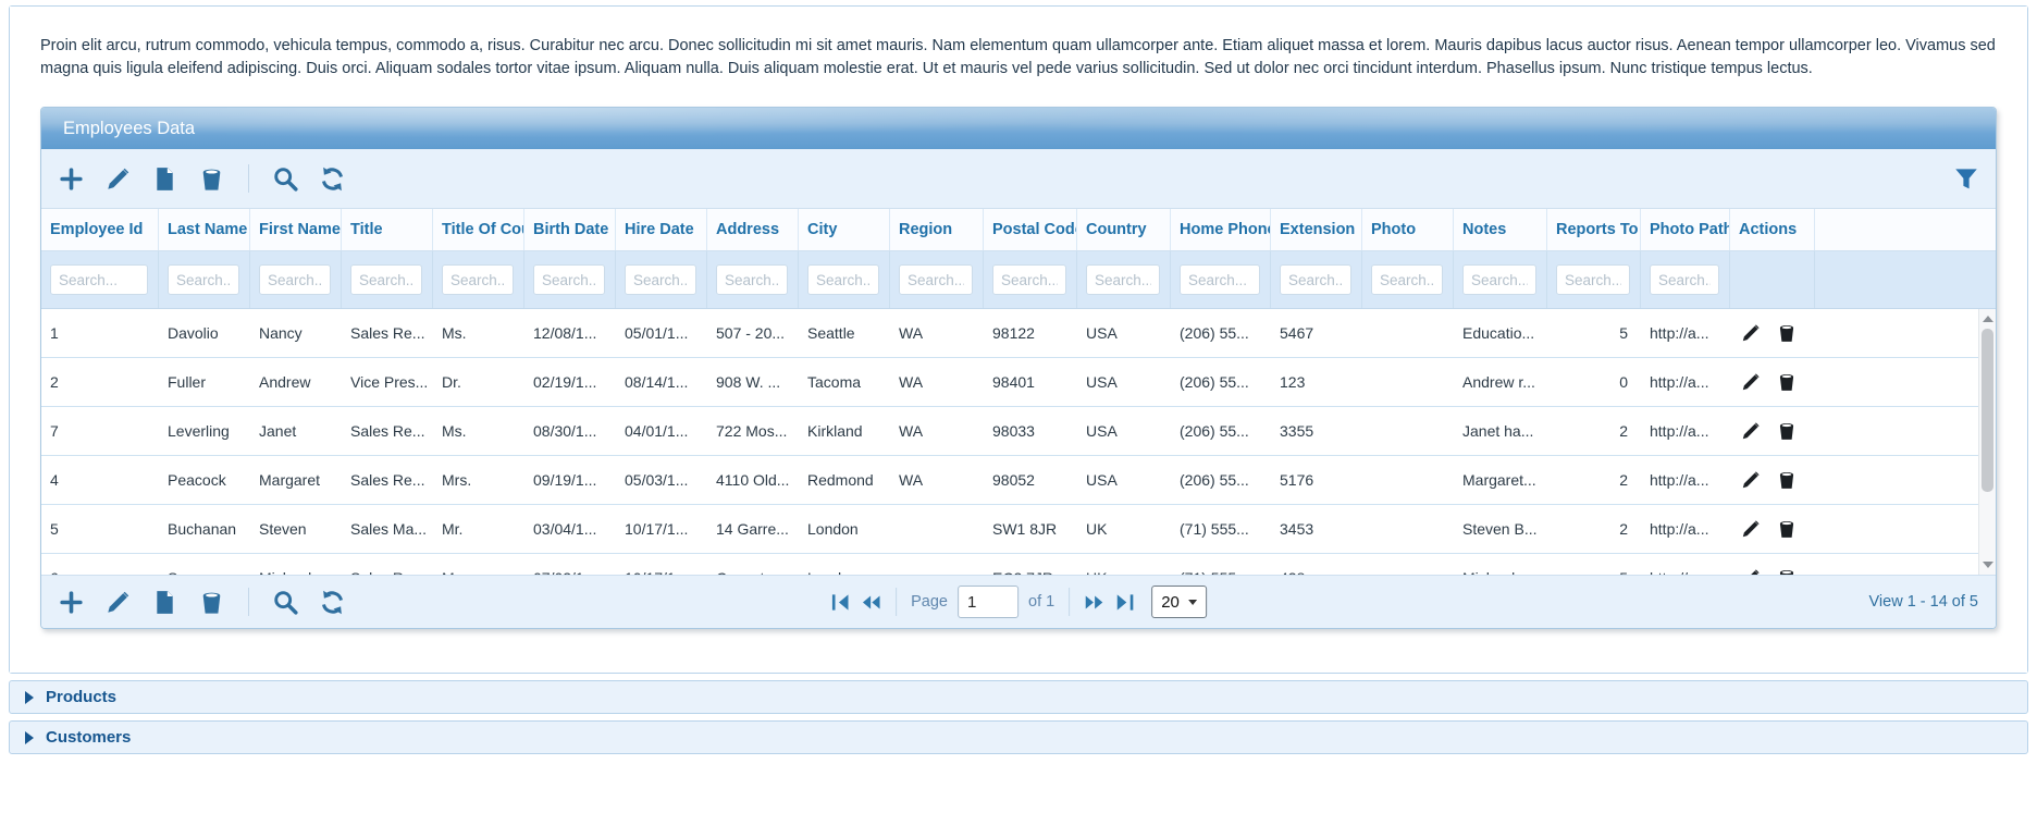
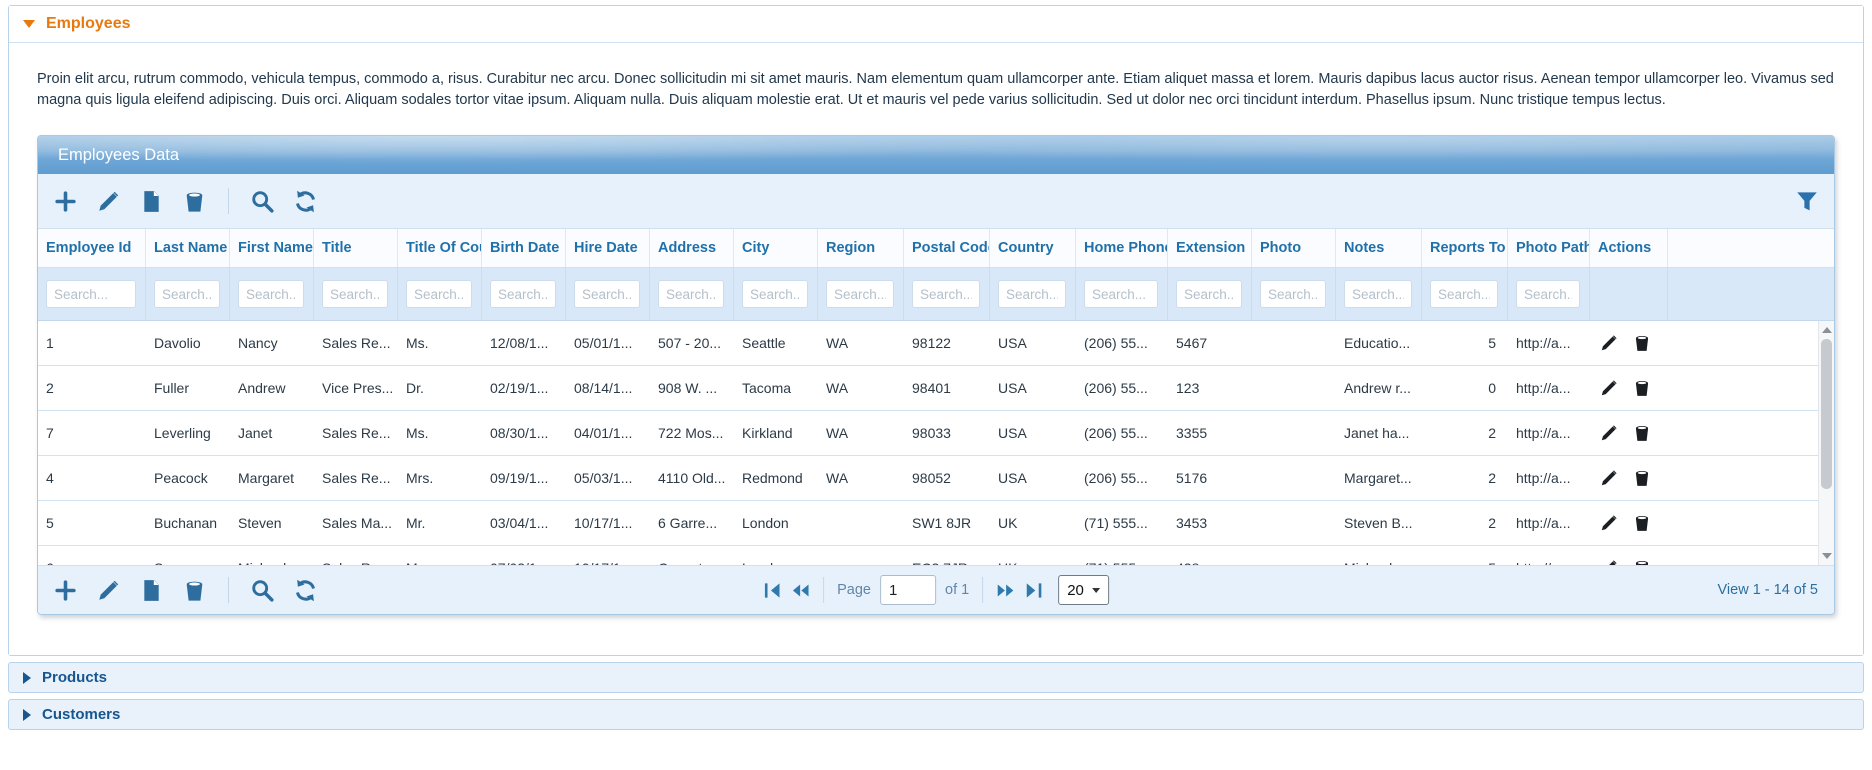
+ Employees
  Proin elit arcu, rutrum commodo, vehicula tempus, commodo a, risus. Curabitur nec arcu. Donec sollicitudin mi sit amet mauris. Nam elementum quam ullamcorper ante. Etiam aliquet massa et lorem. Mauris dapibus lacus auctor risus. Aenean tempor ullamcorper leo. Vivamus sed magna quis ligula eleifend adipiscing. Duis orci. Aliquam sodales tortor vitae ipsum. Aliquam nulla. Duis aliquam molestie erat. Ut et mauris vel pede varius sollicitudin. Sed ut dolor nec orci tincidunt interdum. Phasellus ipsum. Nunc tristique tempus lectus.
  Employees Data
  Employee Id
  Last Name
  First Name
  Title
  Birth Date
  Hire Date
  Address
  City
  Region
  Postal Cod
  Country
  Home Phon
  Extension
  Photo
  Notes
  Reports To
  Photo Path
  Actions
  Search...
  Search..
  Search..
  Search..
  Search..
  Search..
  Search..
  Search..
  Search..
  Search..
  Search..
  Search..
  Search...
  Search..
  Search..
  Search..
  Search..
  Search.
  1
  Davolio
  Nancy
  Sales Re...
  Ms.
  12/08/1...
  05/01/1...
  507 - 20...
  Seattle
  WA
  98122
  USA
  (206) 55...
  5467
  Educatio...
  5
  http://a...
  2
  Fuller
  Andrew
  Vice Pres...
  Dr.
  02/19/1...
  08/14/1...
  908 W. ...
  Tacoma
  WA
  98401
  USA
  (206) 55...
  123
  Andrew r...
  0
  http://a...
  7
  Leverling
  Janet
  Sales Re...
  Ms.
  08/30/1...
  04/01/1...
  722 Mos...
  Kirkland
  WA
  98033
  USA
  (206) 55...
  3355
  Janet ha...
  2
  http://a...
  4
  Peacock
  Margaret
  Sales Re...
  Mrs.
  09/19/1...
  05/03/1...
  4110 Old...
  Redmond
  WA
  98052
  USA
  (206) 55...
  5176
  Margaret...
  2
  http://a...
  5
  Buchanan
  Steven
  Sales Ma...
  Mr.
  03/04/1...
  10/17/1...
- 14 Garre...
+ 6 Garre...
  London
  SW1 8JR
  UK
  (71) 555...
  3453
  Steven B...
  2
  http://a...
  Page
  1
  of 1
  20
  View 1 - 14 of 5
  Products
  Customers
